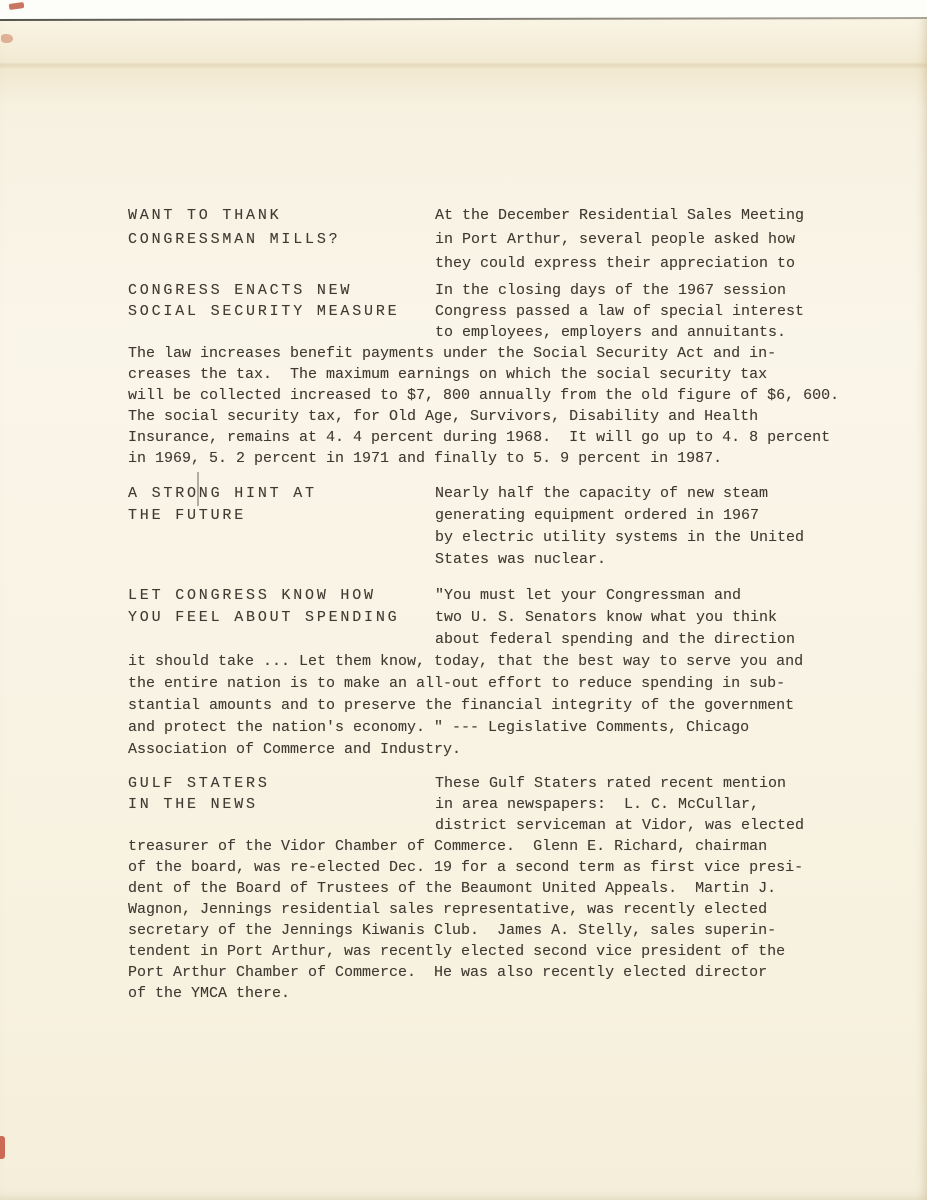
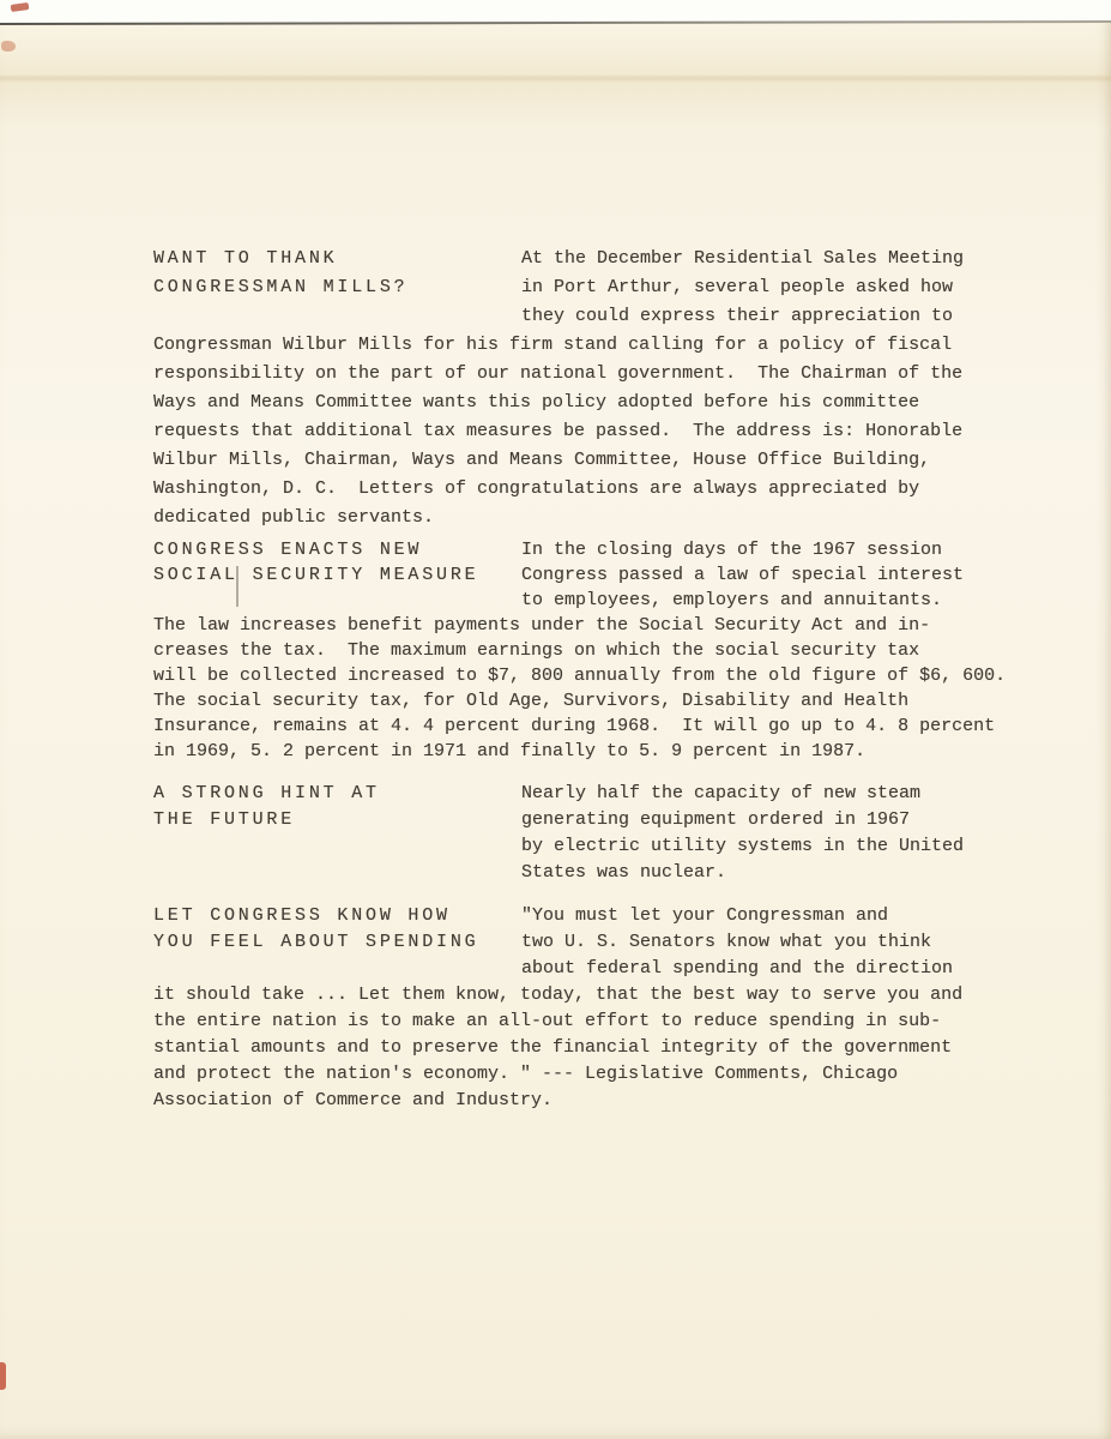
  WANT TO THANK
  CONGRESSMAN MILLS?
  At the December Residential Sales Meeting
  in Port Arthur, several people asked how
  they could express their appreciation to
+ Congressman Wilbur Mills for his firm stand calling for a policy of fiscal
+ responsibility on the part of our national government. The Chairman of the
+ Ways and Means Committee wants this policy adopted before his committee
+ requests that additional tax measures be passed. The address is: Honorable
+ Wilbur Mills, Chairman, Ways and Means Committee, House Office Building,
+ Washington, D. C. Letters of congratulations are always appreciated by
+ dedicated public servants.
  CONGRESS ENACTS NEW
  SOCIAL SECURITY MEASURE
  In the closing days of the 1967 session
  Congress passed a law of special interest
  to employees, employers and annuitants.
  The law increases benefit payments under the Social Security Act and in-
  creases the tax. The maximum earnings on which the social security tax
  will be collected increased to $7, 800 annually from the old figure of $6, 600.
  The social security tax, for Old Age, Survivors, Disability and Health
  Insurance, remains at 4. 4 percent during 1968. It will go up to 4. 8 percent
  in 1969, 5. 2 percent in 1971 and finally to 5. 9 percent in 1987.
  A STRONG HINT AT
  THE FUTURE
  Nearly half the capacity of new steam
  generating equipment ordered in 1967
  by electric utility systems in the United
  States was nuclear.
  LET CONGRESS KNOW HOW
  YOU FEEL ABOUT SPENDING
  "You must let your Congressman and
  two U. S. Senators know what you think
  about federal spending and the direction
  it should take ... Let them know, today, that the best way to serve you and
  the entire nation is to make an all-out effort to reduce spending in sub-
  stantial amounts and to preserve the financial integrity of the government
  and protect the nation's economy. " --- Legislative Comments, Chicago
  Association of Commerce and Industry.
- GULF STATERS
- IN THE NEWS
- These Gulf Staters rated recent mention
- in area newspapers: L. C. McCullar,
- district serviceman at Vidor, was elected
- treasurer of the Vidor Chamber of Commerce. Glenn E. Richard, chairman
- of the board, was re-elected Dec. 19 for a second term as first vice presi-
- dent of the Board of Trustees of the Beaumont United Appeals. Martin J.
- Wagnon, Jennings residential sales representative, was recently elected
- secretary of the Jennings Kiwanis Club. James A. Stelly, sales superin-
- tendent in Port Arthur, was recently elected second vice president of the
- Port Arthur Chamber of Commerce. He was also recently elected director
- of the YMCA there.
